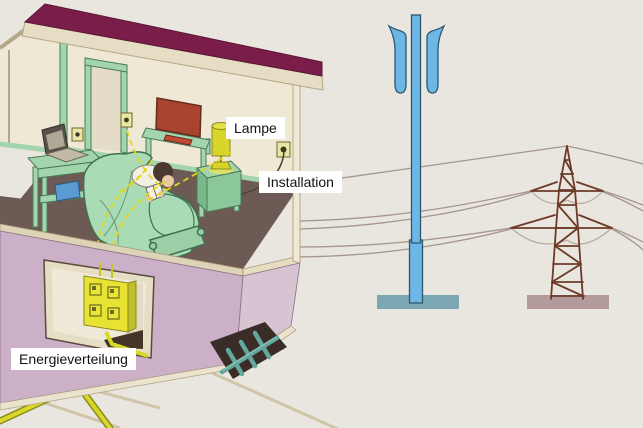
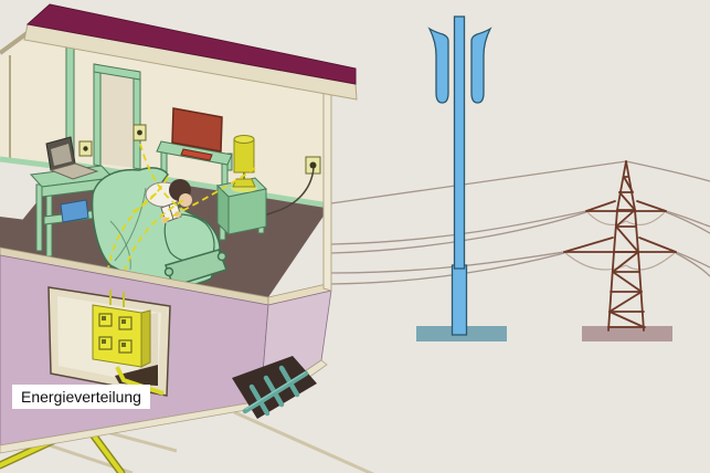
- Lampe
- Installation
  Energieverteilung
